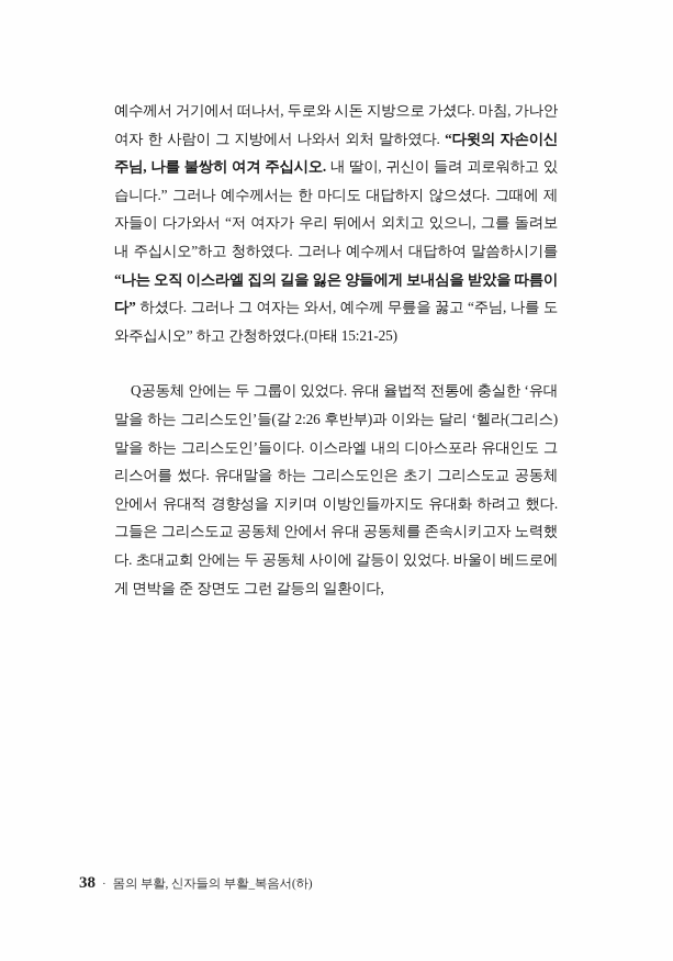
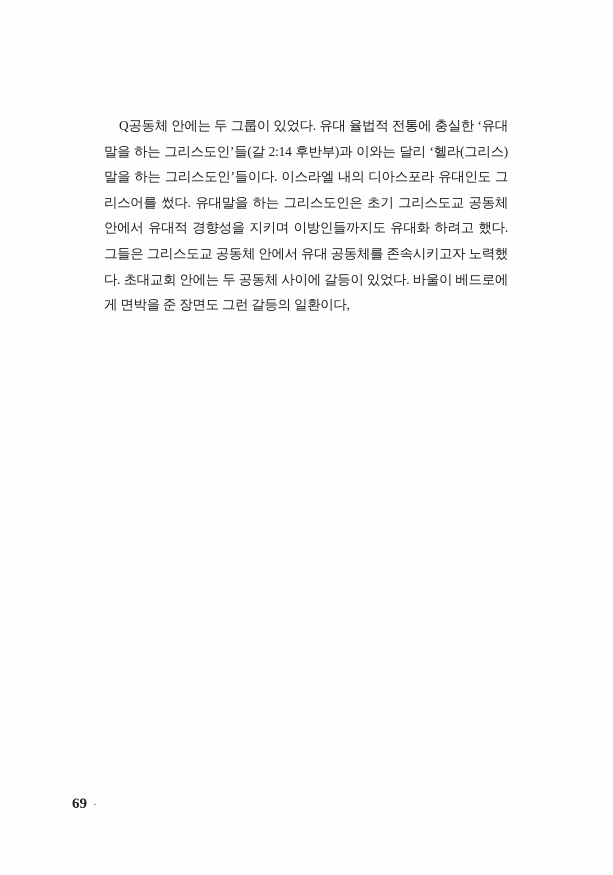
- 예수께서 거기에서 떠나서, 두로와 시돈 지방으로 가셨다. 마침, 가나안 여자 한 사람이 그 지방에서 나와서 외처 말하였다. “다윗의 자손이신 주님, 나를 불쌍히 여겨 주십시오. 내 딸이, 귀신이 들려 괴로워하고 있습니다.” 그러나 예수께서는 한 마디도 대답하지 않으셨다. 그때에 제자들이 다가와서 “저 여자가 우리 뒤에서 외치고 있으니, 그를 돌려보내 주십시오”하고 청하였다. 그러나 예수께서 대답하여 말씀하시기를 “나는 오직 이스라엘 집의 길을 잃은 양들에게 보내심을 받았을 따름이다” 하셨다. 그러나 그 여자는 와서, 예수께 무릎을 꿇고 “주님, 나를 도와주십시오” 하고 간청하였다.(마태 15:21-25)
- Q공동체 안에는 두 그룹이 있었다. 유대 율법적 전통에 충실한 ‘유대말을 하는 그리스도인’들(갈 2:26 후반부)과 이와는 달리 ‘헬라(그리스)말을 하는 그리스도인’들이다. 이스라엘 내의 디아스포라 유대인도 그리스어를 썼다. 유대말을 하는 그리스도인은 초기 그리스도교 공동체 안에서 유대적 경향성을 지키며 이방인들까지도 유대화 하려고 했다. 그들은 그리스도교 공동체 안에서 유대 공동체를 존속시키고자 노력했다. 초대교회 안에는 두 공동체 사이에 갈등이 있었다. 바울이 베드로에게 면박을 준 장면도 그런 갈등의 일환이다,
+ Q공동체 안에는 두 그룹이 있었다. 유대 율법적 전통에 충실한 ‘유대말을 하는 그리스도인’들(갈 2:14 후반부)과 이와는 달리 ‘헬라(그리스)말을 하는 그리스도인’들이다. 이스라엘 내의 디아스포라 유대인도 그리스어를 썼다. 유대말을 하는 그리스도인은 초기 그리스도교 공동체 안에서 유대적 경향성을 지키며 이방인들까지도 유대화 하려고 했다. 그들은 그리스도교 공동체 안에서 유대 공동체를 존속시키고자 노력했다. 초대교회 안에는 두 공동체 사이에 갈등이 있었다. 바울이 베드로에게 면박을 준 장면도 그런 갈등의 일환이다,
- 38
+ 69
  ·
- 몸의 부활, 신자들의 부활_복음서(하)
